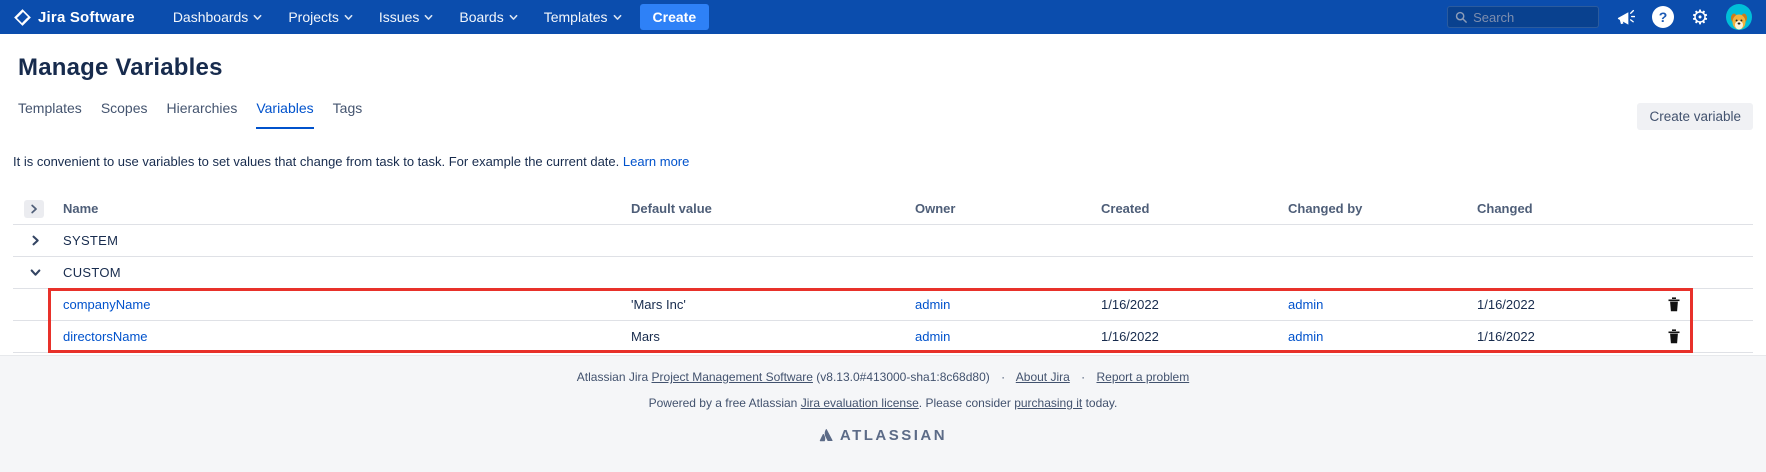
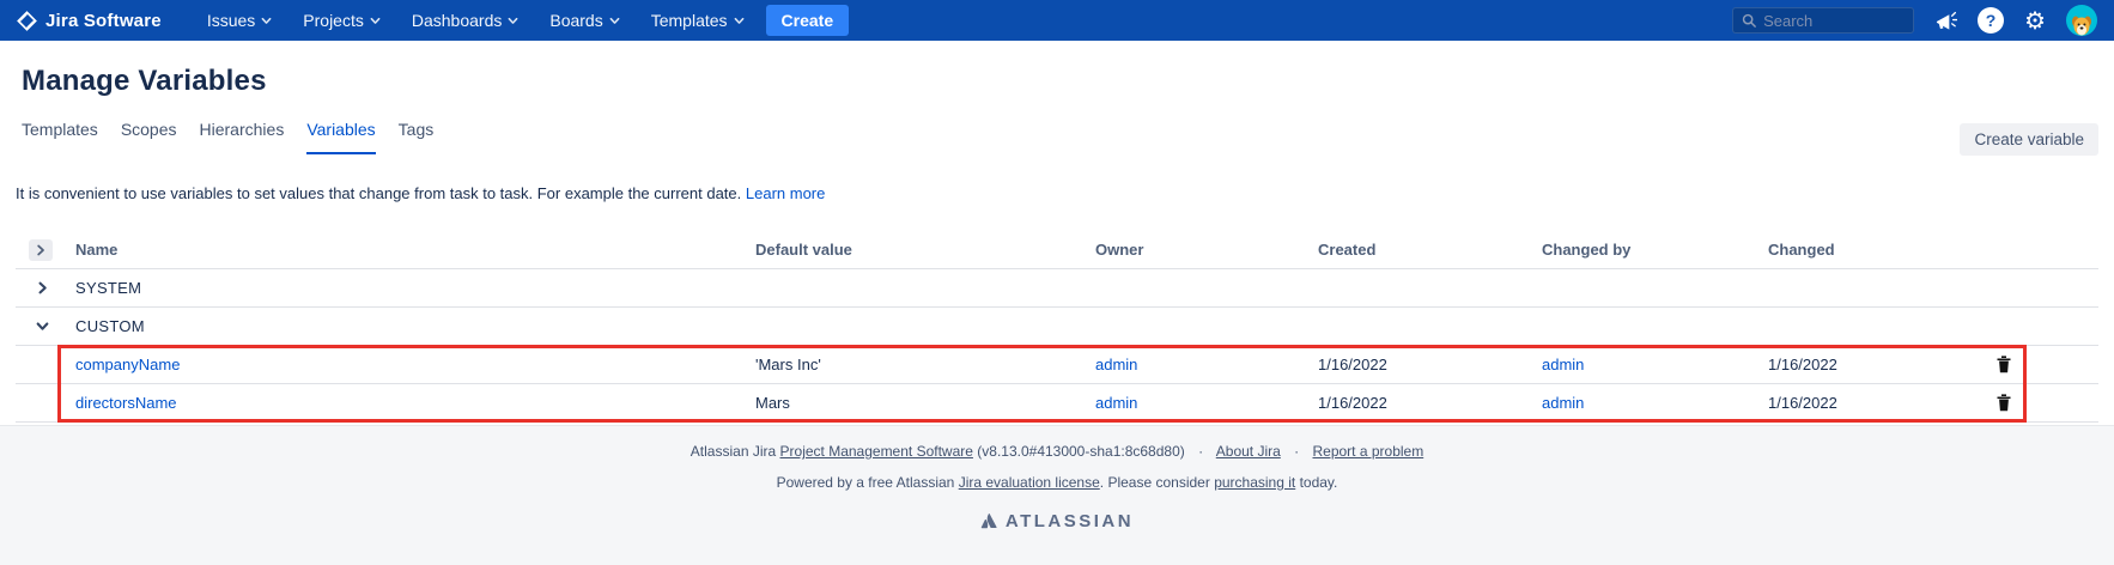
  Jira Software
- Dashboards
+ Issues
  Projects
- Issues
+ Dashboards
  Boards
  Templates
  Create
  Search
  ?
  ⚙
  Manage Variables
  Create variable
  Templates
  Scopes
  Hierarchies
  Variables
  Tags
  It is convenient to use variables to set values that change from task to task. For example the current date. Learn more
  Name
  Default value
  Owner
  Created
  Changed by
  Changed
  SYSTEM
  CUSTOM
  companyName
  'Mars Inc'
  admin
  1/16/2022
  admin
  1/16/2022
  directorsName
  Mars
  admin
  1/16/2022
  admin
  1/16/2022
  Atlassian Jira Project Management Software (v8.13.0#413000-sha1:8c68d80) · About Jira · Report a problem
  Powered by a free Atlassian Jira evaluation license. Please consider purchasing it today.
  ATLASSIAN
